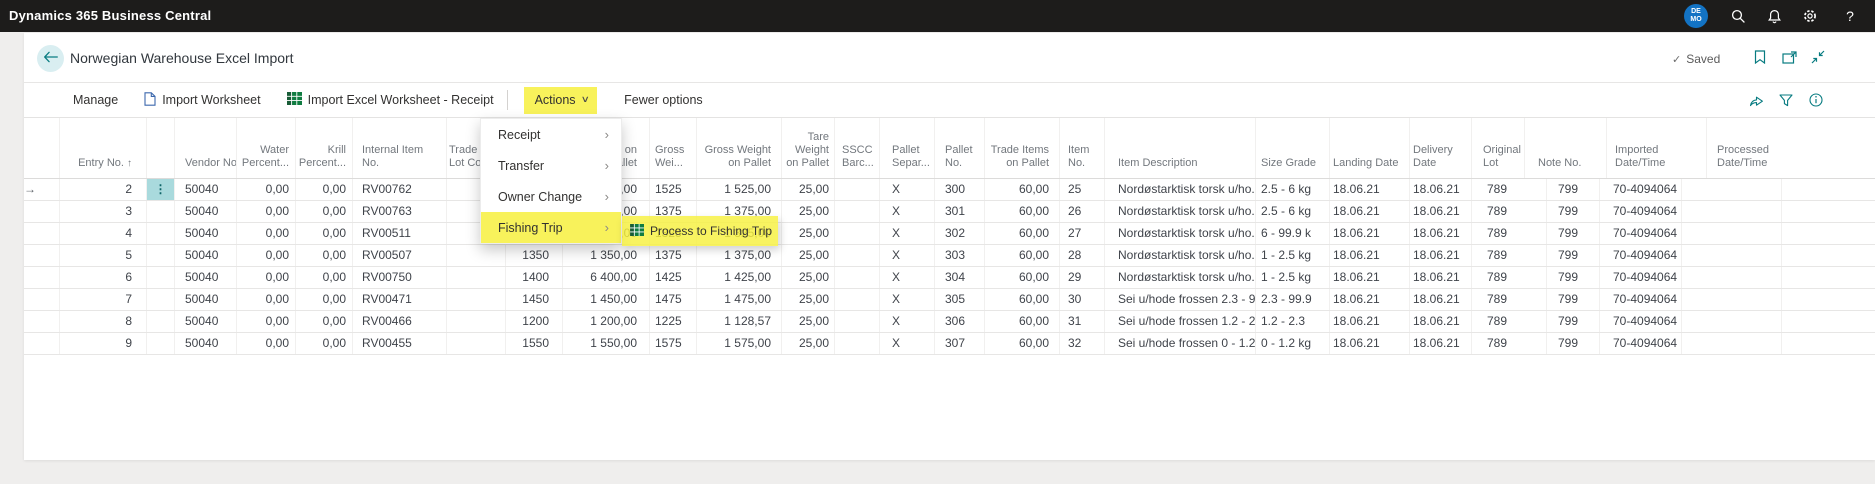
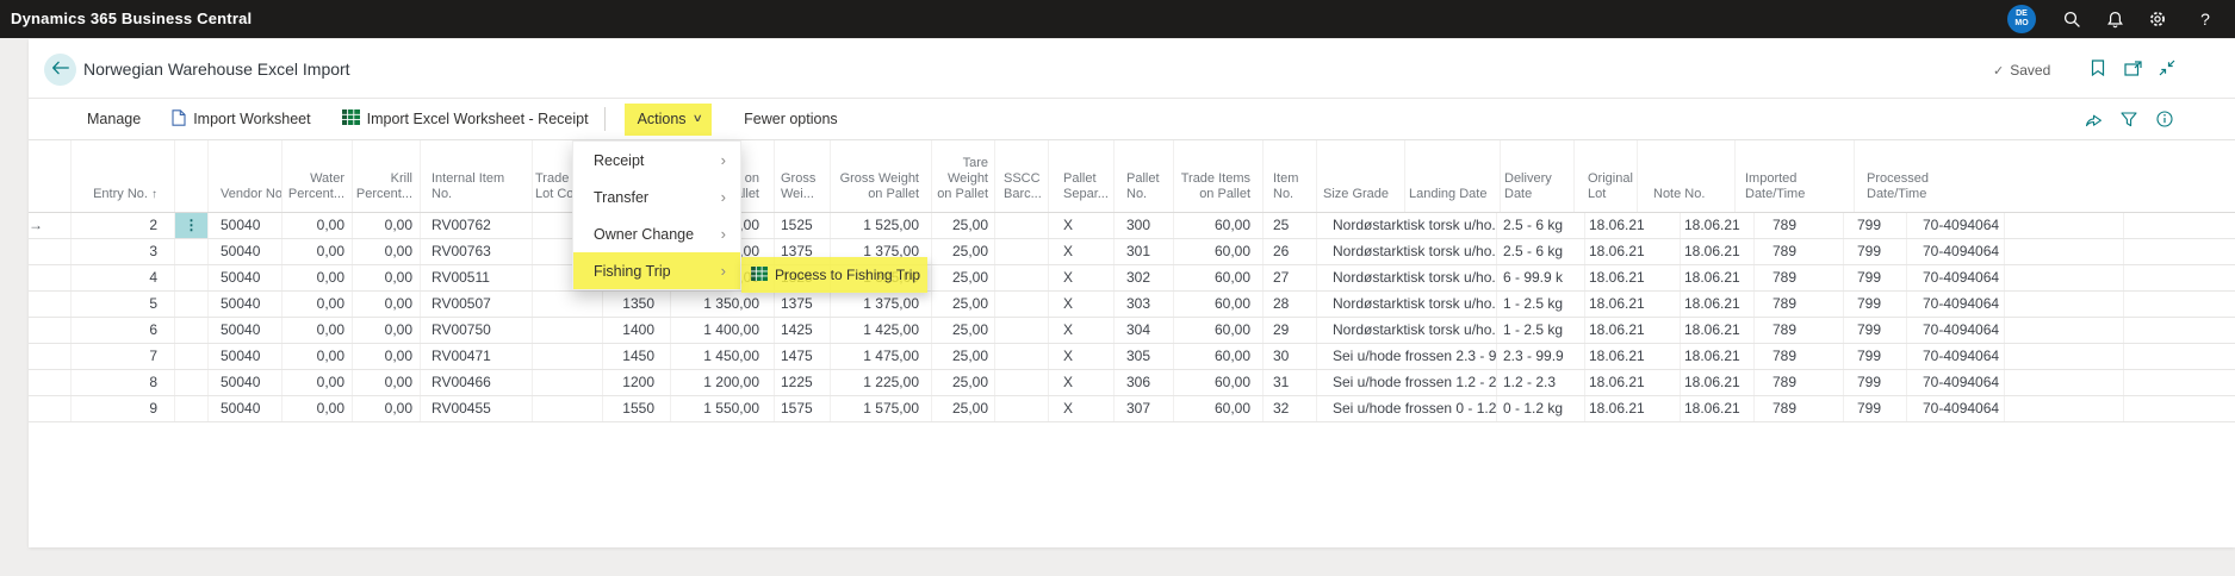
  Dynamics 365 Business Central
  ?
  Norwegian Warehouse Excel Import
  ✓
  Saved
  Manage
  Import Worksheet
  Import Excel Worksheet - Receipt
  Actions
  ∨
  Fewer options
  Entry No. ↑
  Vendor No
  Water
  Percent...
  Krill
  Percent...
  Internal Item
  No.
  llet
  Gross
  Wei...
  Gross Weight
  on Pallet
  Tare
  Weight
  on Pallet
  SSCC
  Barc...
  Pallet
  Separ...
  Pallet
  No.
  Trade Items
  on Pallet
  Item
  No.
- Item Description
  Size Grade
  Landing Date
  Delivery
  Date
  Original
  Lot
  Note No.
  Imported
  Date/Time
  Processed
  Date/Time
  →
  2
  ⋮
  50040
  0,00
  0,00
  RV00762
  1525
  1 525,00
  25,00
  X
  300
  60,00
  25
  Nordøstarktisk torsk u/ho.
  2.5 - 6 kg
  18.06.21
  18.06.21
  789
  799
  70-4094064
  3
  50040
  0,00
  0,00
  RV00763
  1375
  1 375,00
  25,00
  X
  301
  60,00
  26
  Nordøstarktisk torsk u/ho.
  2.5 - 6 kg
  18.06.21
  18.06.21
  789
  799
  70-4094064
  4
  50040
  0,00
  0,00
  RV00511
  1325
  1 325,00
  25,00
  X
  302
  60,00
  27
  Nordøstarktisk torsk u/ho.
  6 - 99.9 k
  18.06.21
  18.06.21
  789
  799
  70-4094064
  5
  50040
  0,00
  0,00
  RV00507
  1350
  1 350,00
  1375
  1 375,00
  25,00
  X
  303
  60,00
  28
  Nordøstarktisk torsk u/ho.
  1 - 2.5 kg
  18.06.21
  18.06.21
  789
  799
  70-4094064
  6
  50040
  0,00
  0,00
  RV00750
  1400
- 6 400,00
+ 1 400,00
  1425
  1 425,00
  25,00
  X
  304
  60,00
  29
  Nordøstarktisk torsk u/ho.
  1 - 2.5 kg
  18.06.21
  18.06.21
  789
  799
  70-4094064
  7
  50040
  0,00
  0,00
  RV00471
  1450
  1 450,00
  1475
  1 475,00
  25,00
  X
  305
  60,00
  30
  Sei u/hode frossen 2.3 - 9
  2.3 - 99.9
  18.06.21
  18.06.21
  789
  799
  70-4094064
  8
  50040
  0,00
  0,00
  RV00466
  1200
  1 200,00
  1225
- 1 128,57
+ 1 225,00
  25,00
  X
  306
  60,00
  31
  Sei u/hode frossen 1.2 - 2
  1.2 - 2.3
  18.06.21
  18.06.21
  789
  799
  70-4094064
  9
  50040
  0,00
  0,00
  RV00455
  1550
  1 550,00
  1575
  1 575,00
  25,00
  X
  307
  60,00
  32
  Sei u/hode frossen 0 - 1.2
  0 - 1.2 kg
  18.06.21
  18.06.21
  789
  799
  70-4094064
  Receipt
  ›
  Transfer
  ›
  Owner Change
  ›
  Fishing Trip
  ›
  Process to Fishing Trip
